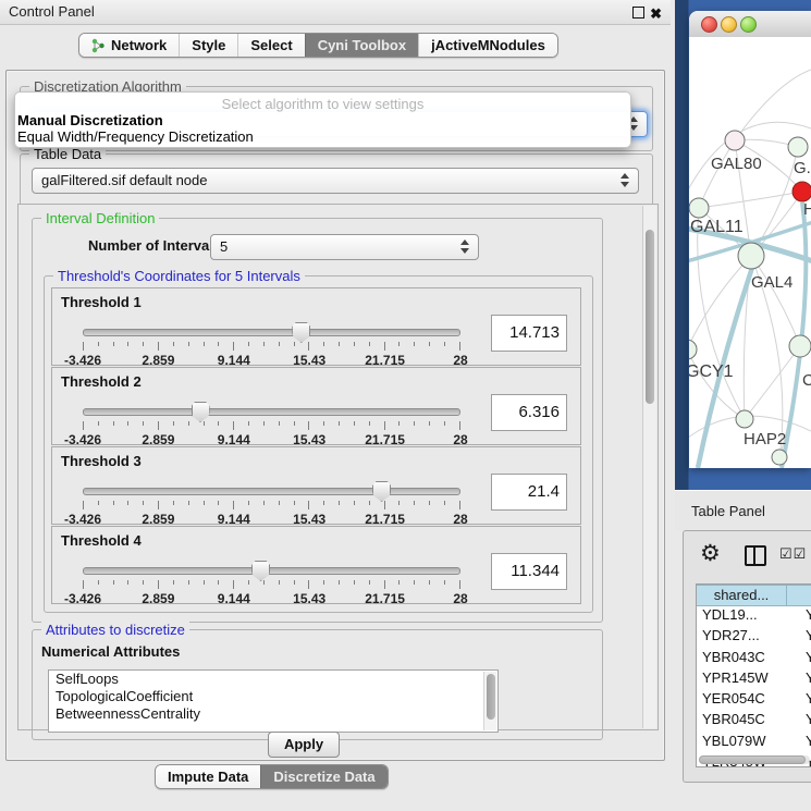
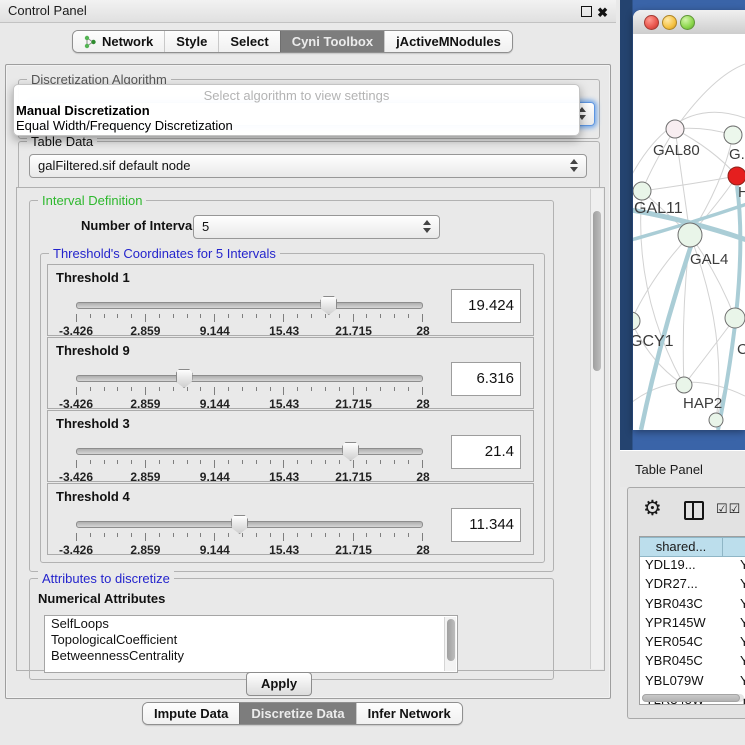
  Control Panel
  ✖
  Network
  Style
  Select
  Cyni Toolbox
  jActiveMNodules
  Discretization Algorithm
  Table Data
  galFiltered.sif default node
  Interval Definition
  Number of Interva
  5
  Threshold's Coordinates for 5 Intervals
  Threshold 1
  -3.426
  2.859
  9.144
  15.43
  21.715
  28
- 14.713
+ 19.424
- Threshold 2
+ Threshold 9
  -3.426
  2.859
  9.144
  15.43
  21.715
  28
  6.316
  Threshold 3
  -3.426
  2.859
  9.144
  15.43
  21.715
  28
  21.4
  Threshold 4
  -3.426
  2.859
  9.144
  15.43
  21.715
  28
  11.344
  Attributes to discretize
  Numerical Attributes
  SelfLoops
  TopologicalCoefficient
  BetweennessCentrality
  Apply
  Select algorithm to view settings
  Manual Discretization
  Equal Width/Frequency Discretization
  Impute Data
  Discretize Data
+ Infer Network
  GAL80
  G.
  H
  GAL11
  GAL4
  GCY1
  C
  HAP2
  Table Panel
  ⚙
  ☑☑
  shared...
  YDL19...
  YDR27...
  YBR043C
  YPR145W
  YER054C
  YBR045C
  YBL079W
